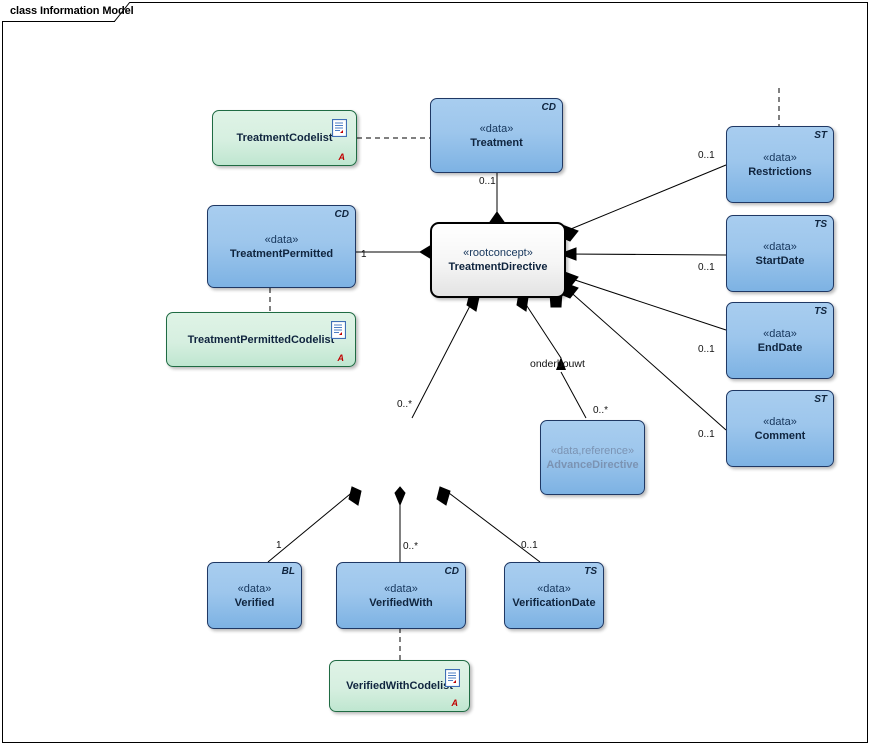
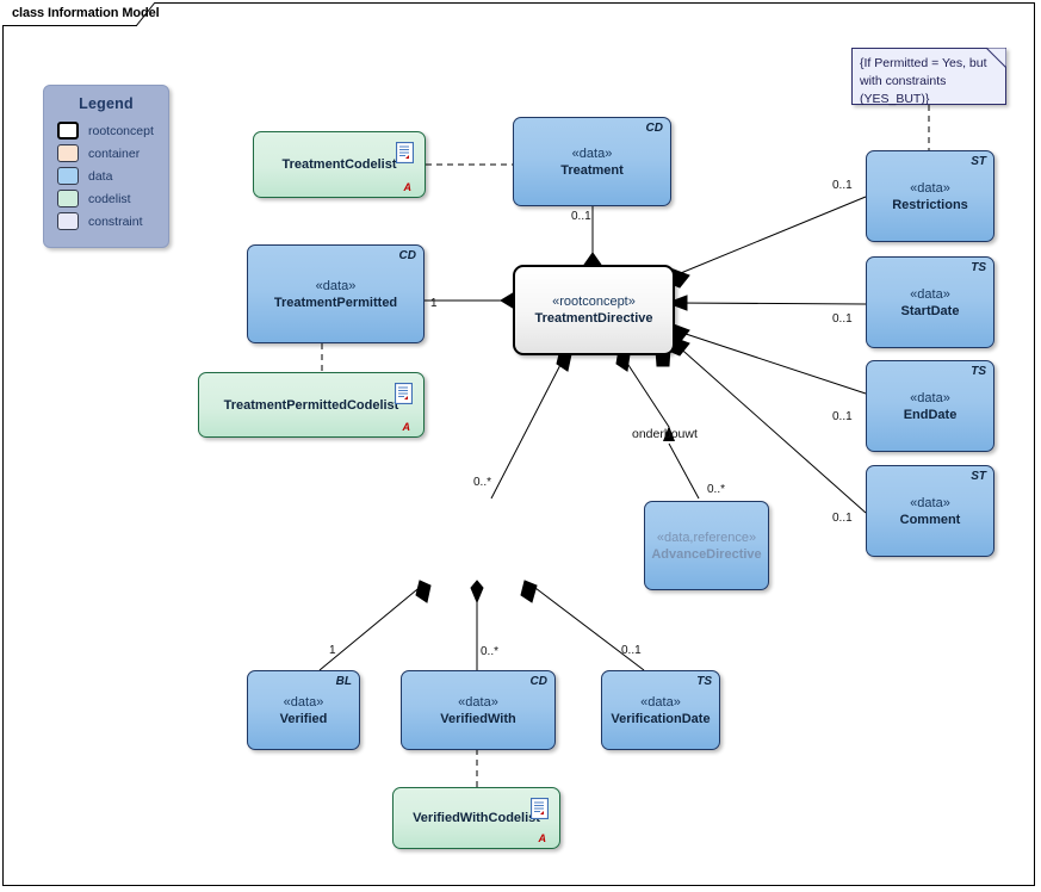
  class Information Model
+ Legend
+ rootconcept
+ container
+ data
+ codelist
+ constraint
+ {If Permitted = Yes, but with constraints (YES_BUT)}
  TreatmentCodelist
  A
  CD
  «data»
  Treatment
  CD
  «data»
  TreatmentPermitted
  TreatmentPermittedCodelist
  A
  «rootconcept»
  TreatmentDirective
  ST
  «data»
  Restrictions
  TS
  «data»
  StartDate
  TS
  «data»
  EndDate
  ST
  «data»
  Comment
  «data,reference»
  AdvanceDirective
  BL
  «data»
  Verified
  CD
  «data»
  VerifiedWith
  TS
  «data»
  VerificationDate
  VerifiedWithCodeli
  A
  0..1
  1
  0..1
  0..1
  0..1
  0..1
  0..*
  0..*
  onderbouwt
  1
  0..*
  0..1
